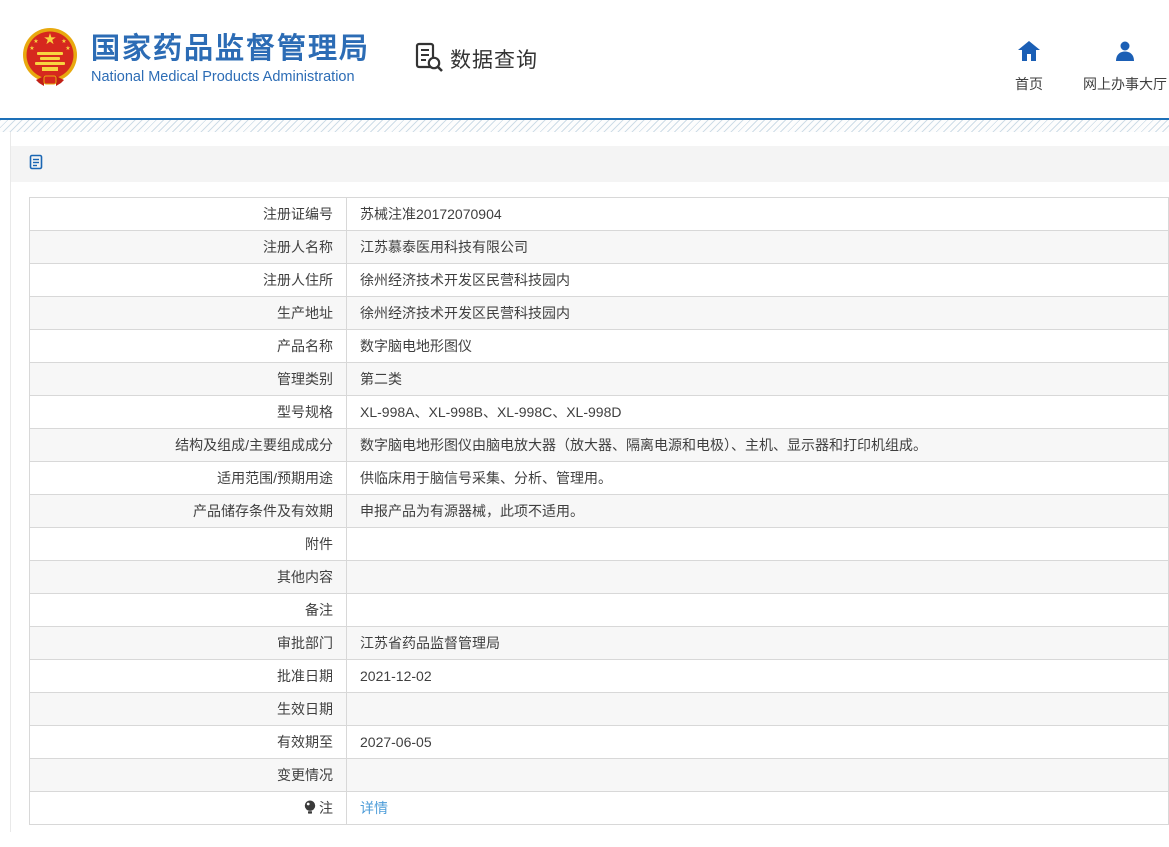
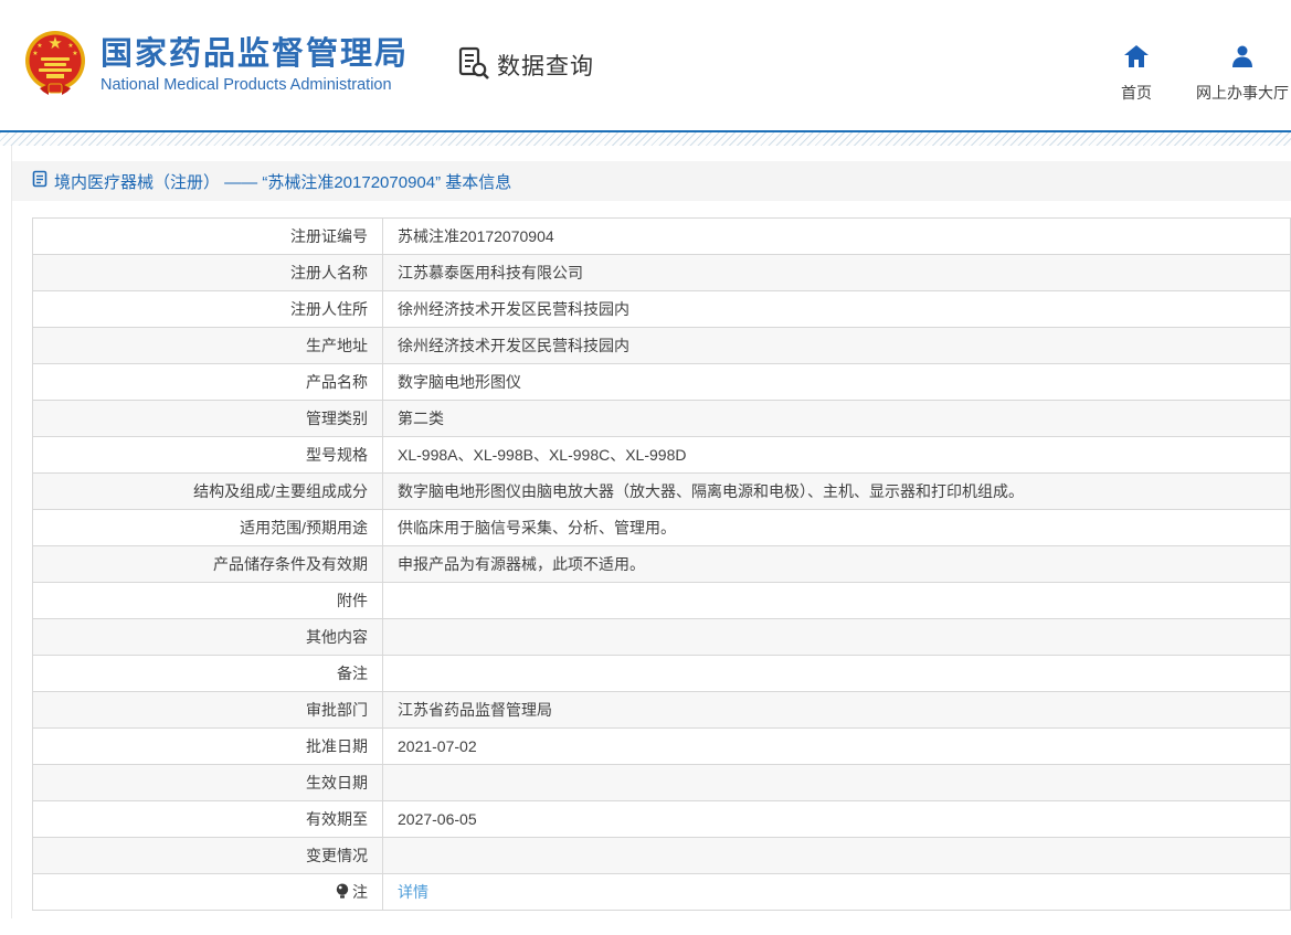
  ★
  国家药品监督管理局
  National Medical Products Administration
  数据查询
  首页
  网上办事大厅
+ 境内医疗器械（注册） —— “苏械注准20172070904” 基本信息
  注册证编号	苏械注准20172070904
  注册人名称	江苏慕泰医用科技有限公司
  注册人住所	徐州经济技术开发区民营科技园内
  生产地址	徐州经济技术开发区民营科技园内
  产品名称	数字脑电地形图仪
  管理类别	第二类
  型号规格	XL-998A、XL-998B、XL-998C、XL-998D
  结构及组成/主要组成成分	数字脑电地形图仪由脑电放大器（放大器、隔离电源和电极）、主机、显示器和打印机组成。
  适用范围/预期用途	供临床用于脑信号采集、分析、管理用。
  产品储存条件及有效期	申报产品为有源器械，此项不适用。
  附件
  其他内容
  备注
  审批部门	江苏省药品监督管理局
- 批准日期	2021-12-02
+ 批准日期	2021-07-02
  生效日期
  有效期至	2027-06-05
  变更情况
  注	详情
